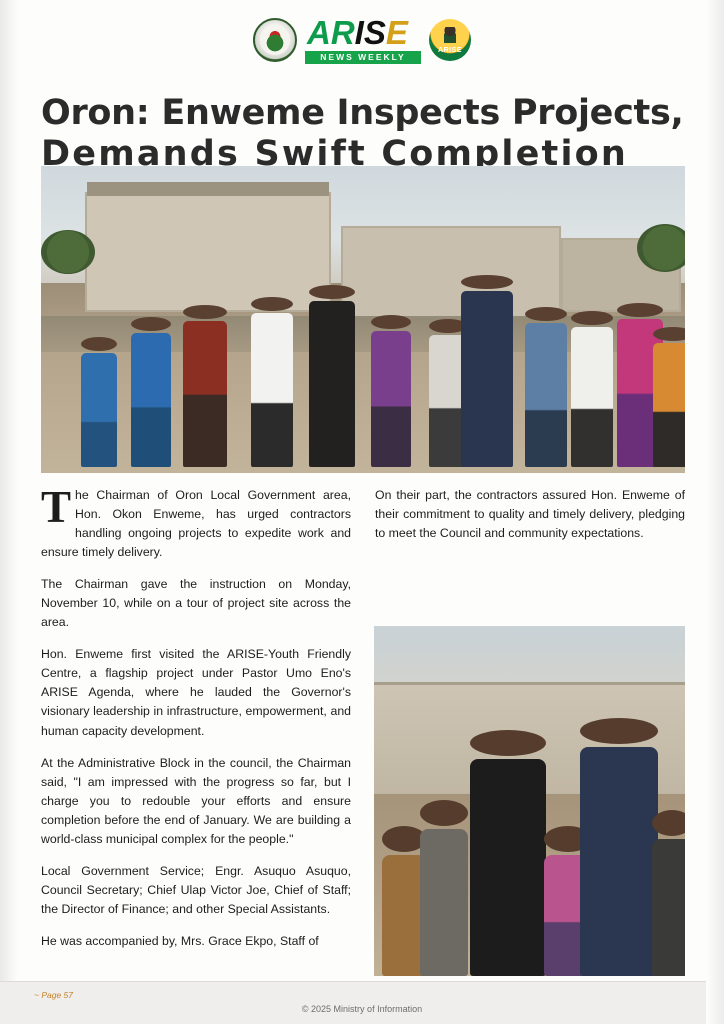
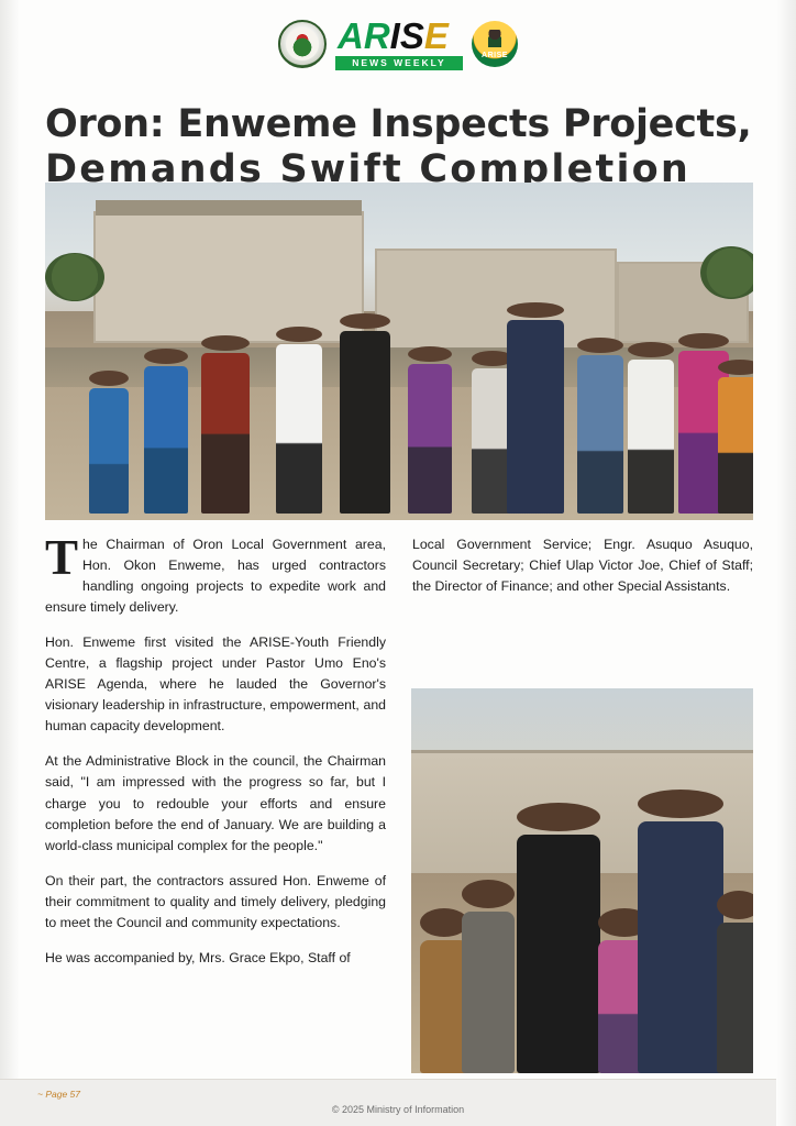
  ARISE
  NEWS WEEKLY
  Oron: Enweme Inspects Projects,
  Demands Swift Completion
  T
  he Chairman of Oron Local Government area, Hon. Okon Enweme, has urged contractors handling ongoing projects to expedite work and ensure timely delivery.
- The Chairman gave the instruction on Monday, November 10, while on a tour of project site across the area.
  Hon. Enweme first visited the ARISE-Youth Friendly Centre, a flagship project under Pastor Umo Eno's ARISE Agenda, where he lauded the Governor's visionary leadership in infrastructure, empowerment, and human capacity development.
  At the Administrative Block in the council, the Chairman said, "I am impressed with the progress so far, but I charge you to redouble your efforts and ensure completion before the end of January. We are building a world-class municipal complex for the people."
- Local Government Service; Engr. Asuquo Asuquo, Council Secretary; Chief Ulap Victor Joe, Chief of Staff; the Director of Finance; and other Special Assistants.
+ On their part, the contractors assured Hon. Enweme of their commitment to quality and timely delivery, pledging to meet the Council and community expectations.
  He was accompanied by, Mrs. Grace Ekpo, Staff of
- On their part, the contractors assured Hon. Enweme of their commitment to quality and timely delivery, pledging to meet the Council and community expectations.
+ Local Government Service; Engr. Asuquo Asuquo, Council Secretary; Chief Ulap Victor Joe, Chief of Staff; the Director of Finance; and other Special Assistants.
  ~ Page 57
  © 2025 Ministry of Information
